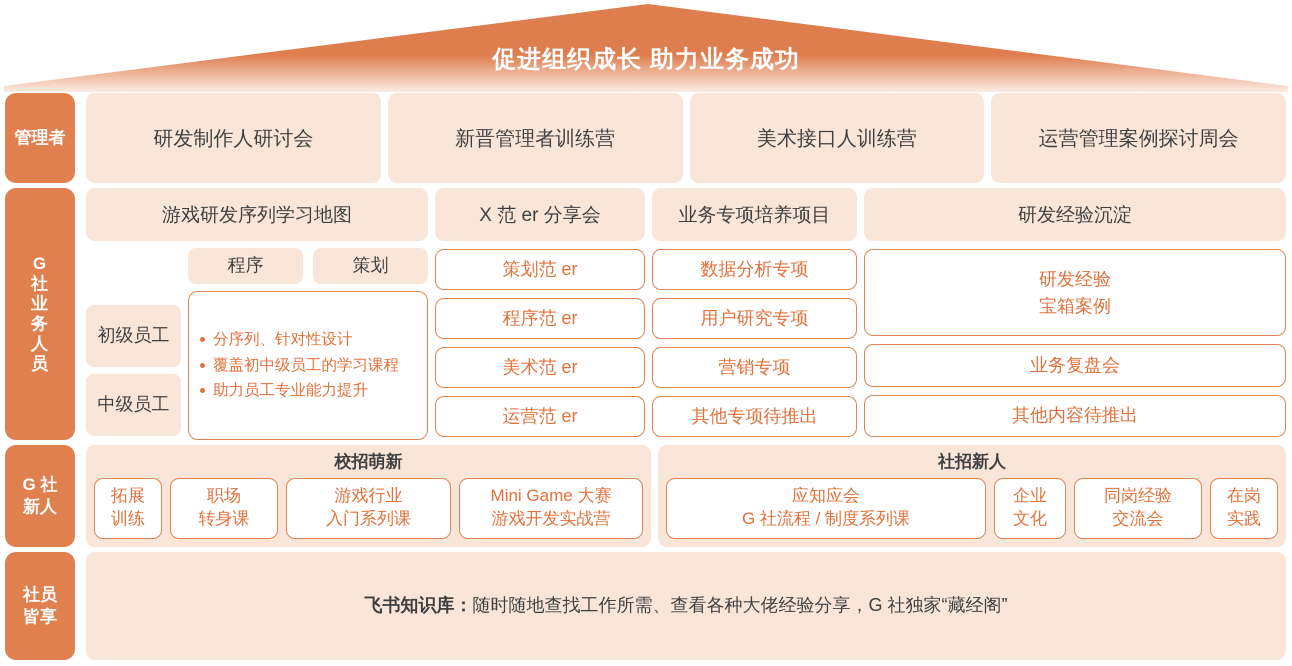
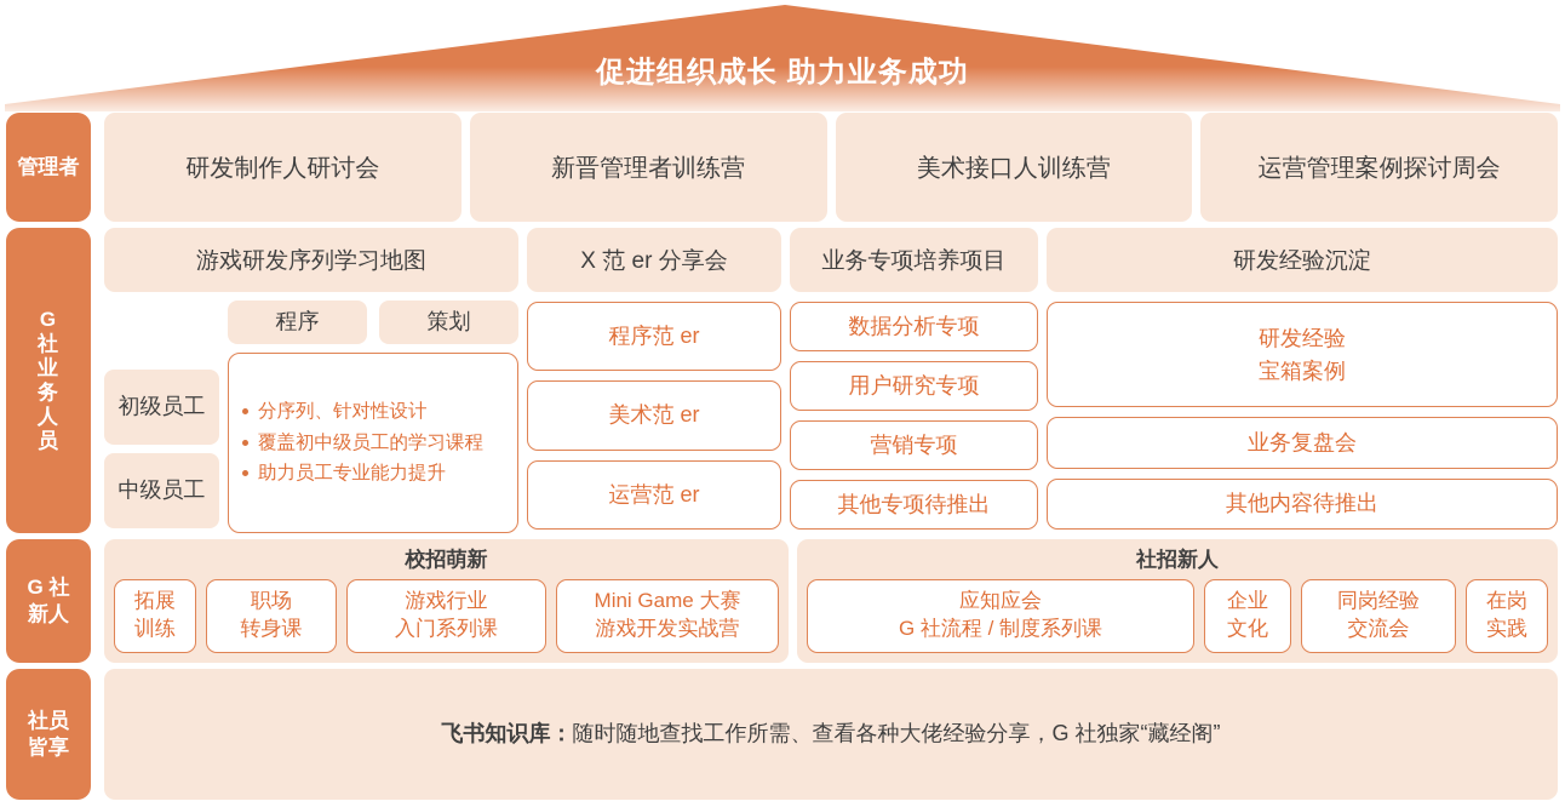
  促进组织成长 助力业务成功
  管理者
  研发制作人研讨会
  新晋管理者训练营
  美术接口人训练营
  运营管理案例探讨周会
  G
  社
  业
  务
  人
  员
  游戏研发序列学习地图
  初级员工
  中级员工
  程序
  策划
  分序列、针对性设计
  覆盖初中级员工的学习课程
  助力员工专业能力提升
  X 范 er 分享会
- 策划范 er
  程序范 er
  美术范 er
  运营范 er
  业务专项培养项目
  数据分析专项
  用户研究专项
  营销专项
  其他专项待推出
  研发经验沉淀
  研发经验
  宝箱案例
  业务复盘会
  其他内容待推出
  G 社
  新人
  校招萌新
  拓展
  训练
  职场
  转身课
  游戏行业
  入门系列课
  Mini Game 大赛
  游戏开发实战营
  社招新人
  应知应会
  G 社流程 / 制度系列课
  企业
  文化
  同岗经验
  交流会
  在岗
  实践
  社员
  皆享
  飞书知识库：随时随地查找工作所需、查看各种大佬经验分享，G 社独家“藏经阁”
